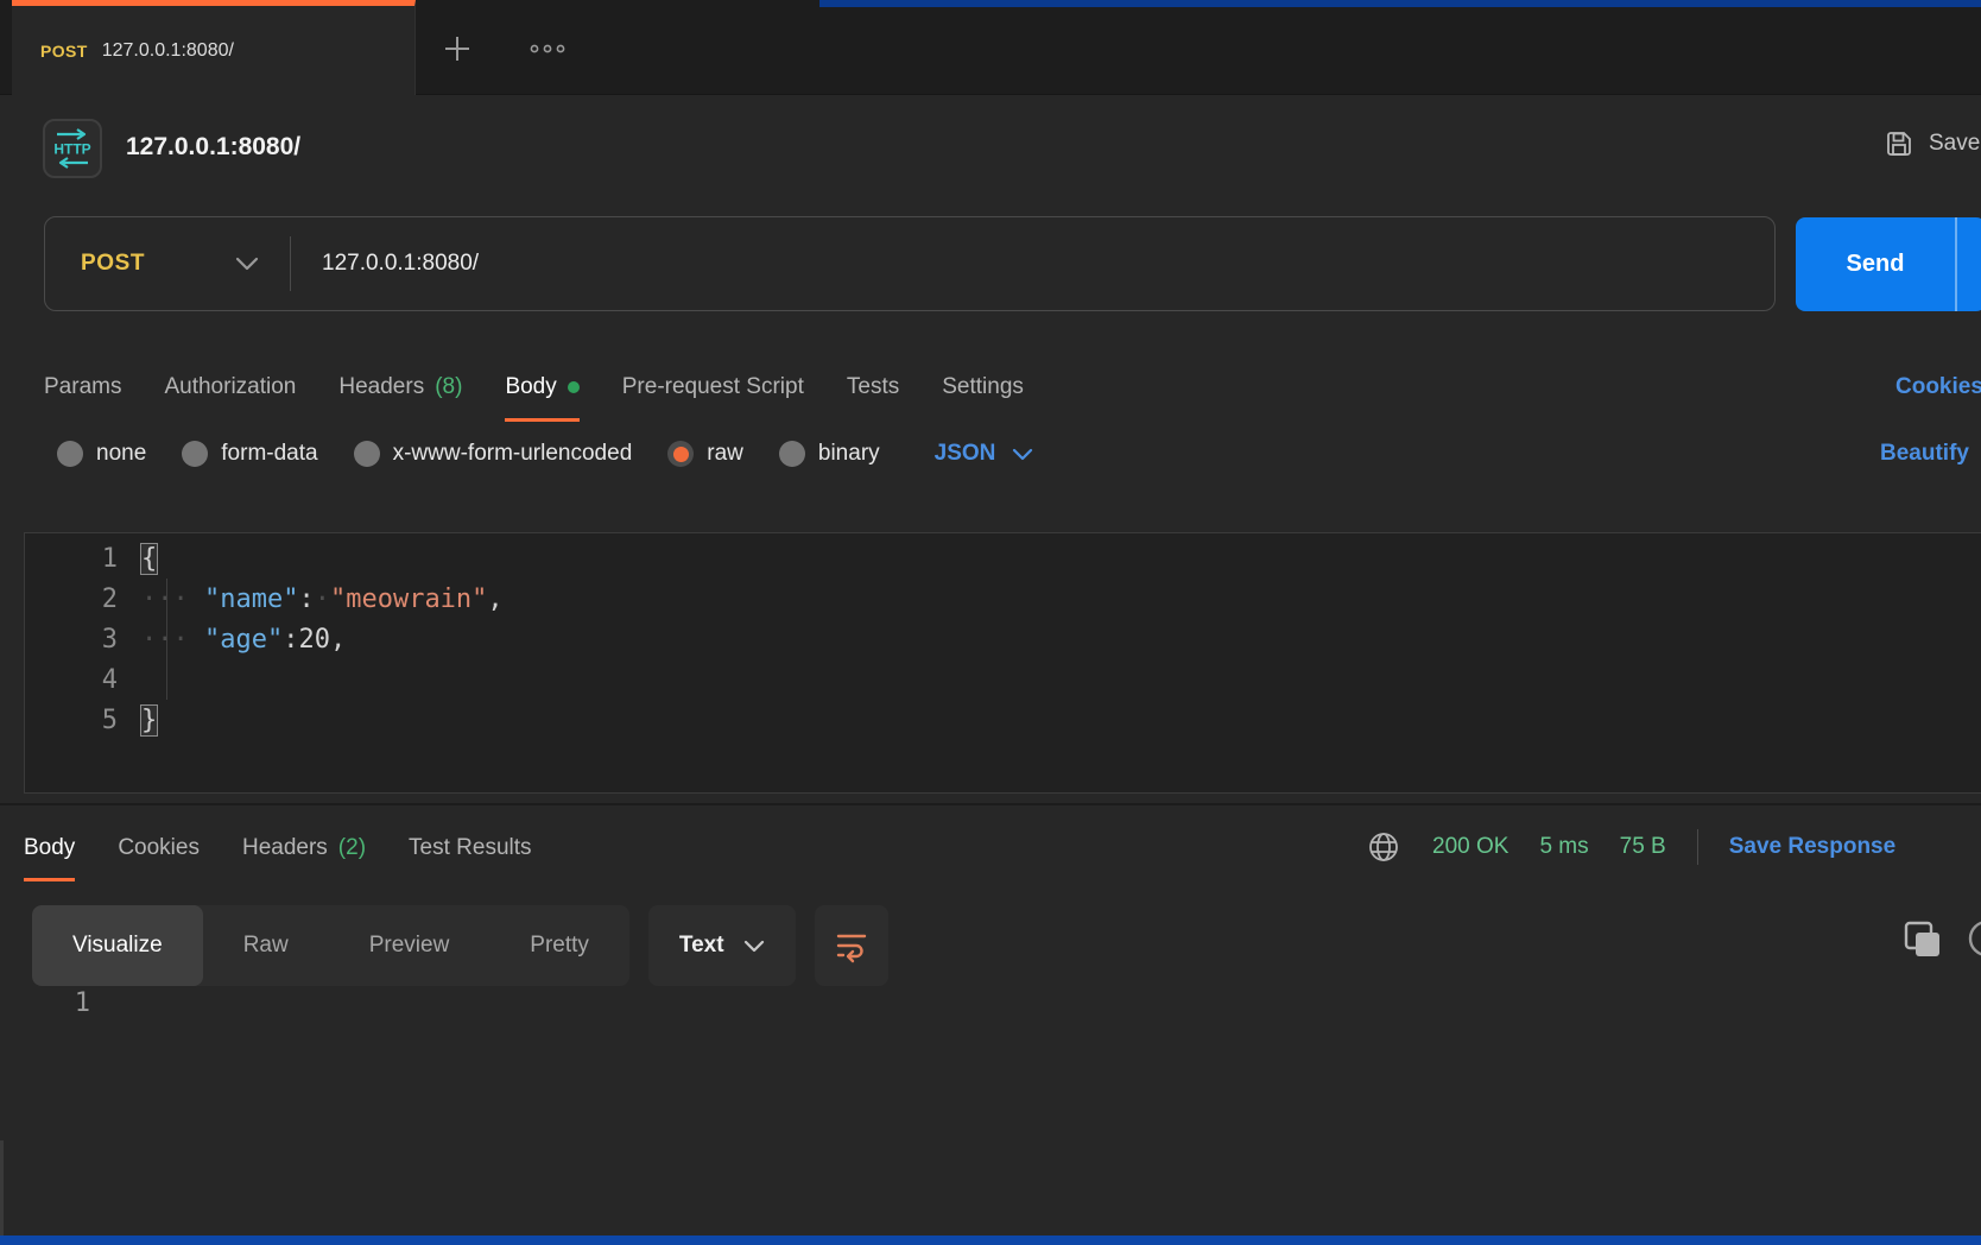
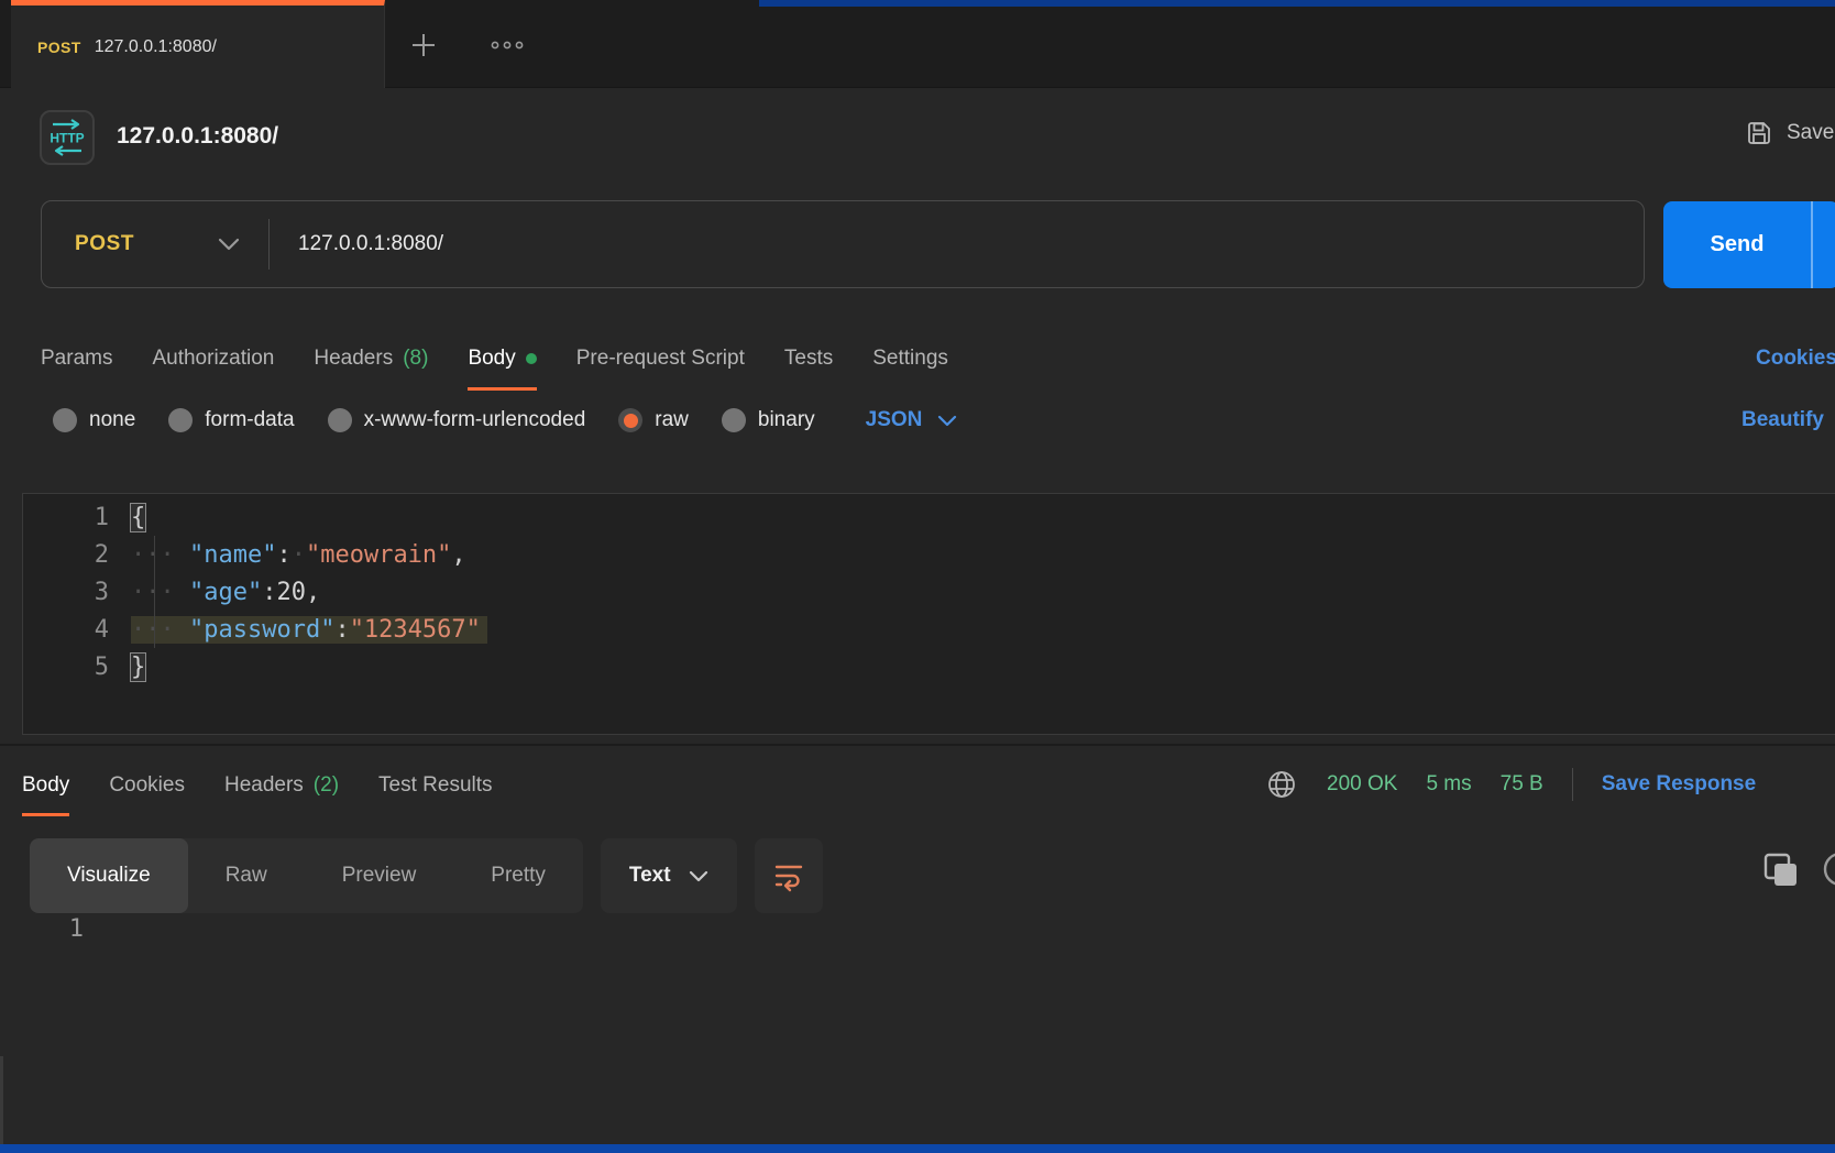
  POST
  127.0.0.1:8080/
  HTTP
  127.0.0.1:8080/
  Save
  POST
  127.0.0.1:8080/
  Send
  Params
  Authorization
  Headers
  (8)
  Body
  Pre-request Script
  Tests
  Settings
  Cookies
  none
  form-data
  x-www-form-urlencoded
  raw
  binary
  JSON
  Beautify
  1
  {
  2
  ··· "name":·"meowrain",
  3
  ··· "age":20,
  4
+ ··· "password":"1234567"
  5
  }
  Body
  Cookies
  Headers
  (2)
  Test Results
  200 OK
  5 ms
  75 B
  Save Response
  Visualize
  Raw
  Preview
  Pretty
  Text
  1
